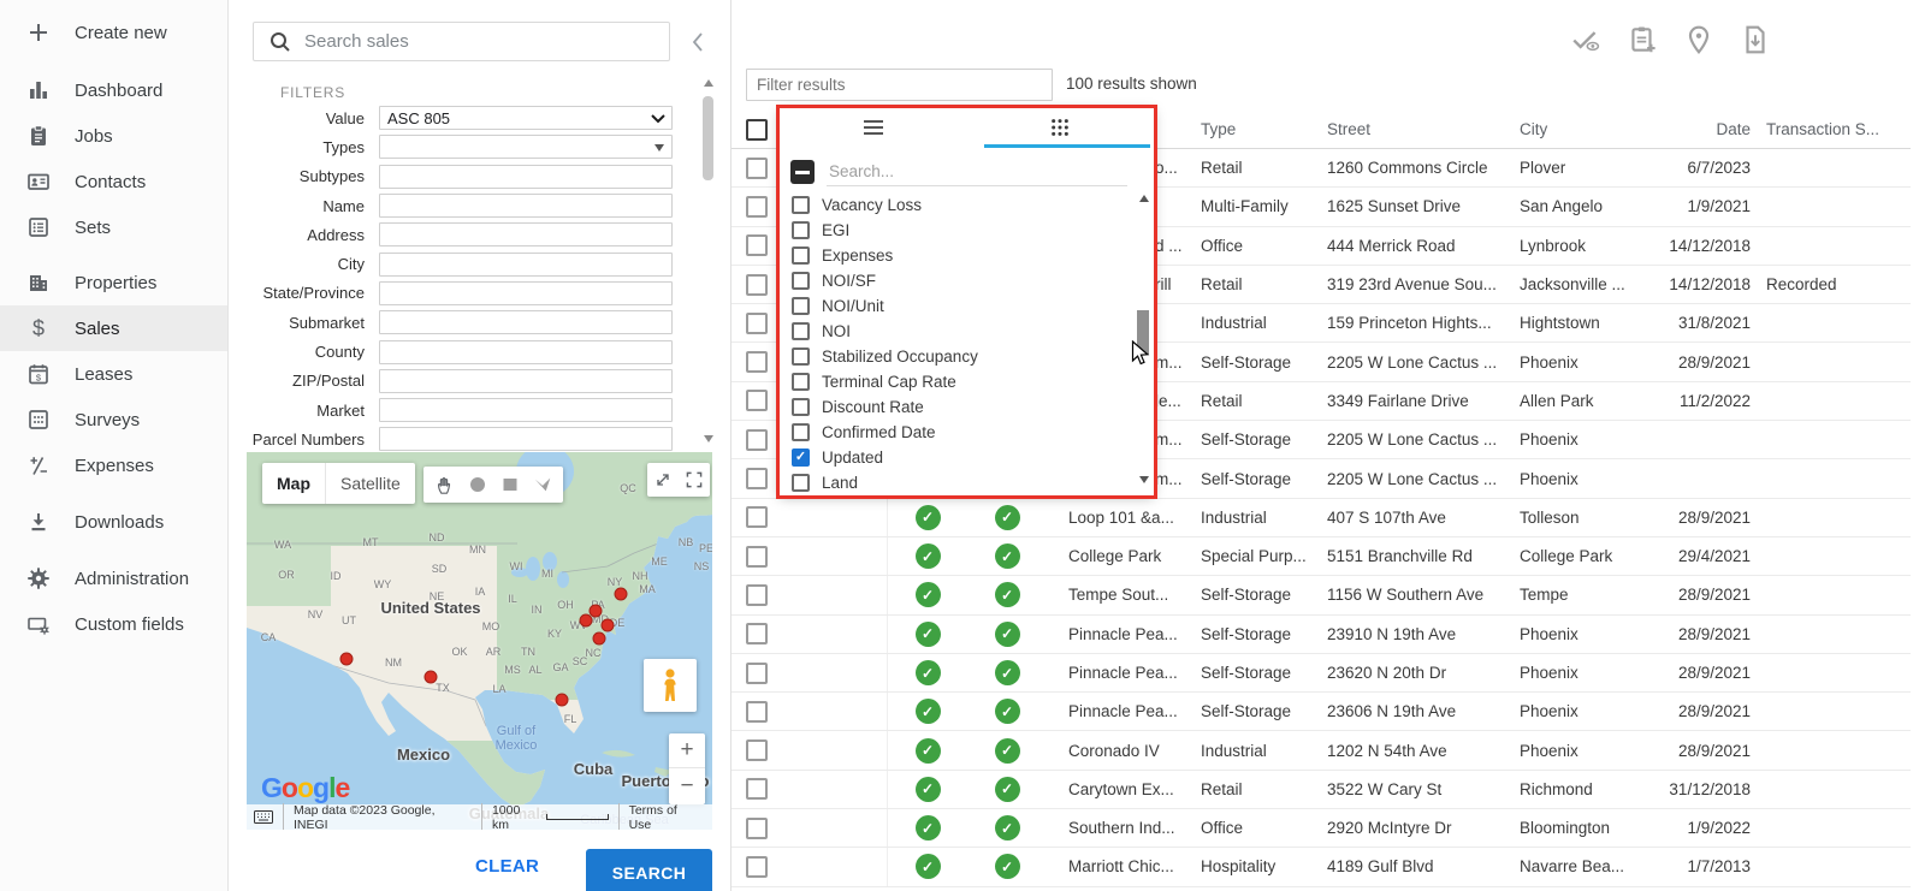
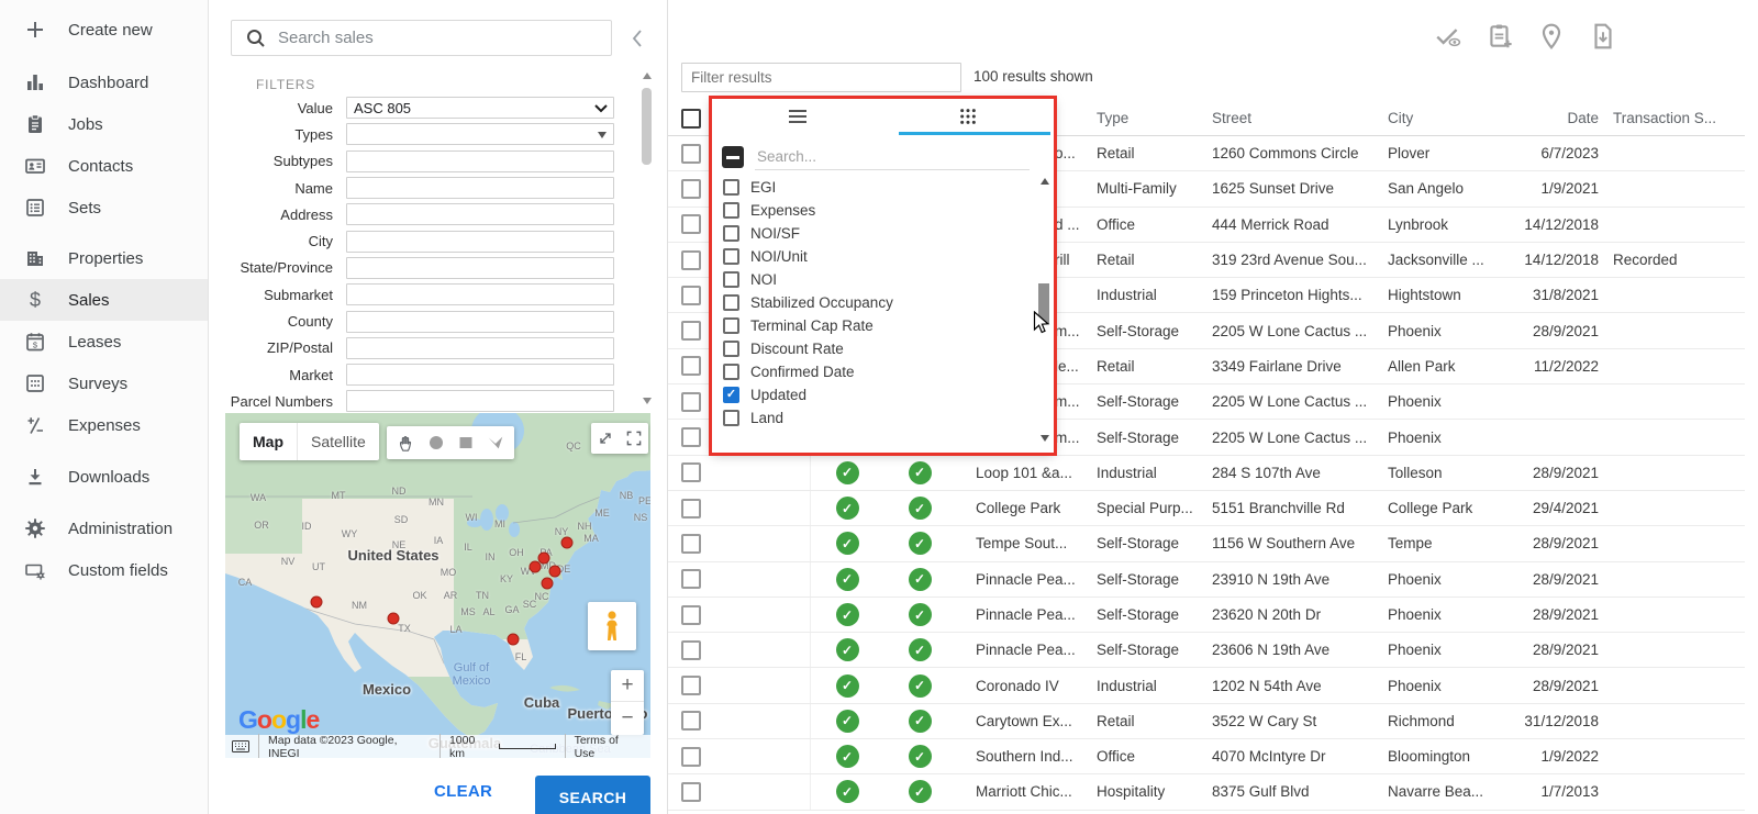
  Create new
  Dashboard
  Jobs
  Contacts
  Sets
  Properties
  $
  Sales
  $
  Leases
  Surveys
  Expenses
  Downloads
  Administration
  Custom fields
  Search sales
  FILTERS
  Value
  ASC 805
  Types
  Subtypes
  Name
  Address
  City
  State/Province
  Submarket
  County
  ZIP/Postal
  Market
  Parcel Numbers
  WA
  MT
  ND
  MN
  WI
  MI
  OR
  ID
  WY
  SD
  NE
  IA
  IL
  IN
  OH
  NY
  NH
  MA
  ME
  NB
  PE
  NS
  NV
  UT
  CA
  MO
  KY
  NC
  SC
  TN
  OK
  AR
  MS
  AL
  GA
  LA
  FL
  NM
  TX
  QC
  United States
  Mexico
  Cuba
  Guatemala
  Gulf of
  Mexico
  Caribbean Sea
  Map
  Satellite
  + −
  Google
  Map data ©2023 Google, INEGI
  1000 km
  Terms of Use
  CLEAR
  SEARCH
  Filter results
  100 results shown
  Type
  Street
  City
  Date
  Transaction S...
  o...
  Retail
  1260 Commons Circle
  Plover
  6/7/2023
  Multi-Family
  1625 Sunset Drive
  San Angelo
  1/9/2021
  d ...
  Office
  444 Merrick Road
  Lynbrook
  14/12/2018
  rill
  Retail
  319 23rd Avenue Sou...
  Jacksonville ...
  14/12/2018
  Recorded
  Industrial
  159 Princeton Hights...
  Hightstown
  31/8/2021
  m...
  Self-Storage
  2205 W Lone Cactus ...
  Phoenix
  28/9/2021
  le...
  Retail
  3349 Fairlane Drive
  Allen Park
  11/2/2022
  m...
  Self-Storage
  2205 W Lone Cactus ...
  Phoenix
  m...
  Self-Storage
  2205 W Lone Cactus ...
  Phoenix
  ✓
  ✓
  Loop 101 &a...
  Industrial
- 407 S 107th Ave
+ 284 S 107th Ave
  Tolleson
  28/9/2021
  ✓
  ✓
  College Park
  Special Purp...
  5151 Branchville Rd
  College Park
  29/4/2021
  ✓
  ✓
  Tempe Sout...
  Self-Storage
  1156 W Southern Ave
  Tempe
  28/9/2021
  ✓
  ✓
  Pinnacle Pea...
  Self-Storage
  23910 N 19th Ave
  Phoenix
  28/9/2021
  ✓
  ✓
  Pinnacle Pea...
  Self-Storage
  23620 N 20th Dr
  Phoenix
  28/9/2021
  ✓
  ✓
  Pinnacle Pea...
  Self-Storage
  23606 N 19th Ave
  Phoenix
  28/9/2021
  ✓
  ✓
  Coronado IV
  Industrial
  1202 N 54th Ave
  Phoenix
  28/9/2021
  ✓
  ✓
  Carytown Ex...
  Retail
  3522 W Cary St
  Richmond
  31/12/2018
  ✓
  ✓
  Southern Ind...
  Office
- 2920 McIntyre Dr
+ 4070 McIntyre Dr
  Bloomington
  1/9/2022
  ✓
  ✓
  Marriott Chic...
  Hospitality
- 4189 Gulf Blvd
+ 8375 Gulf Blvd
  Navarre Bea...
  1/7/2013
  Search...
- Vacancy Loss
  EGI
  Expenses
  NOI/SF
  NOI/Unit
  NOI
  Stabilized Occupancy
  Terminal Cap Rate
  Discount Rate
  Confirmed Date
  ✓
  Updated
  Land
